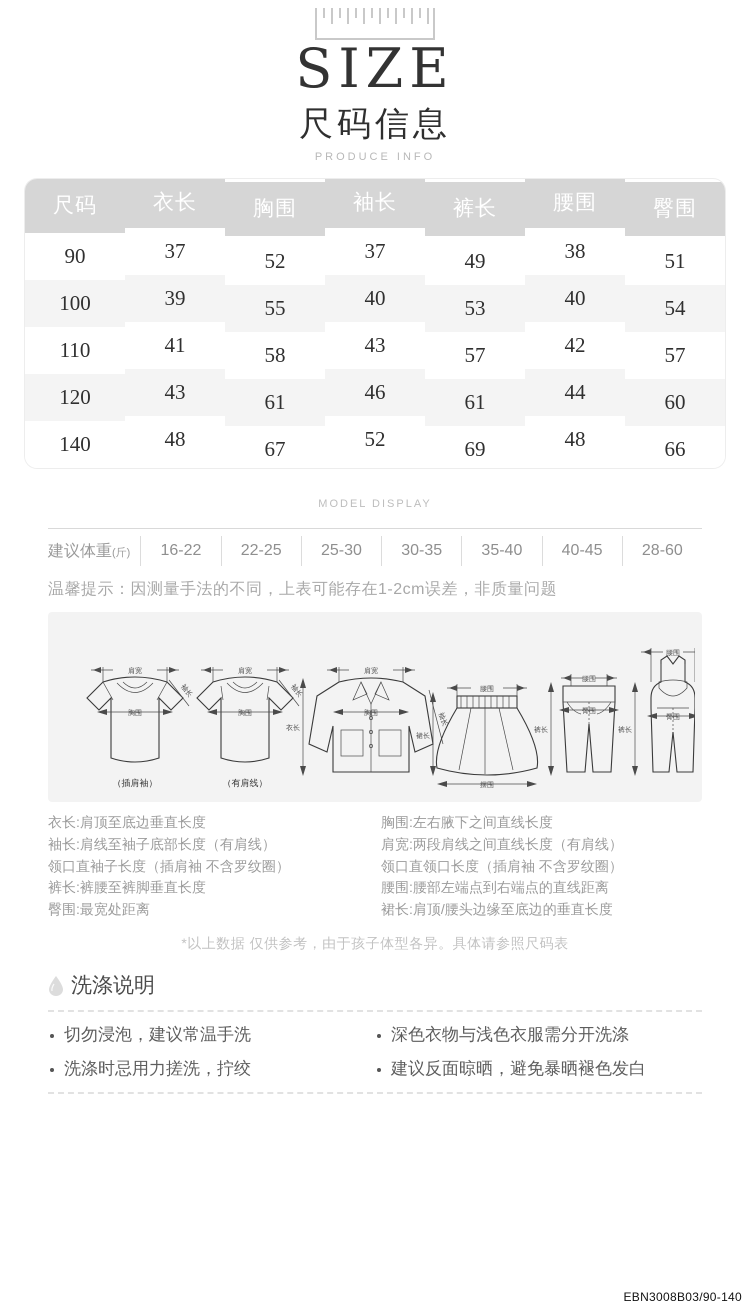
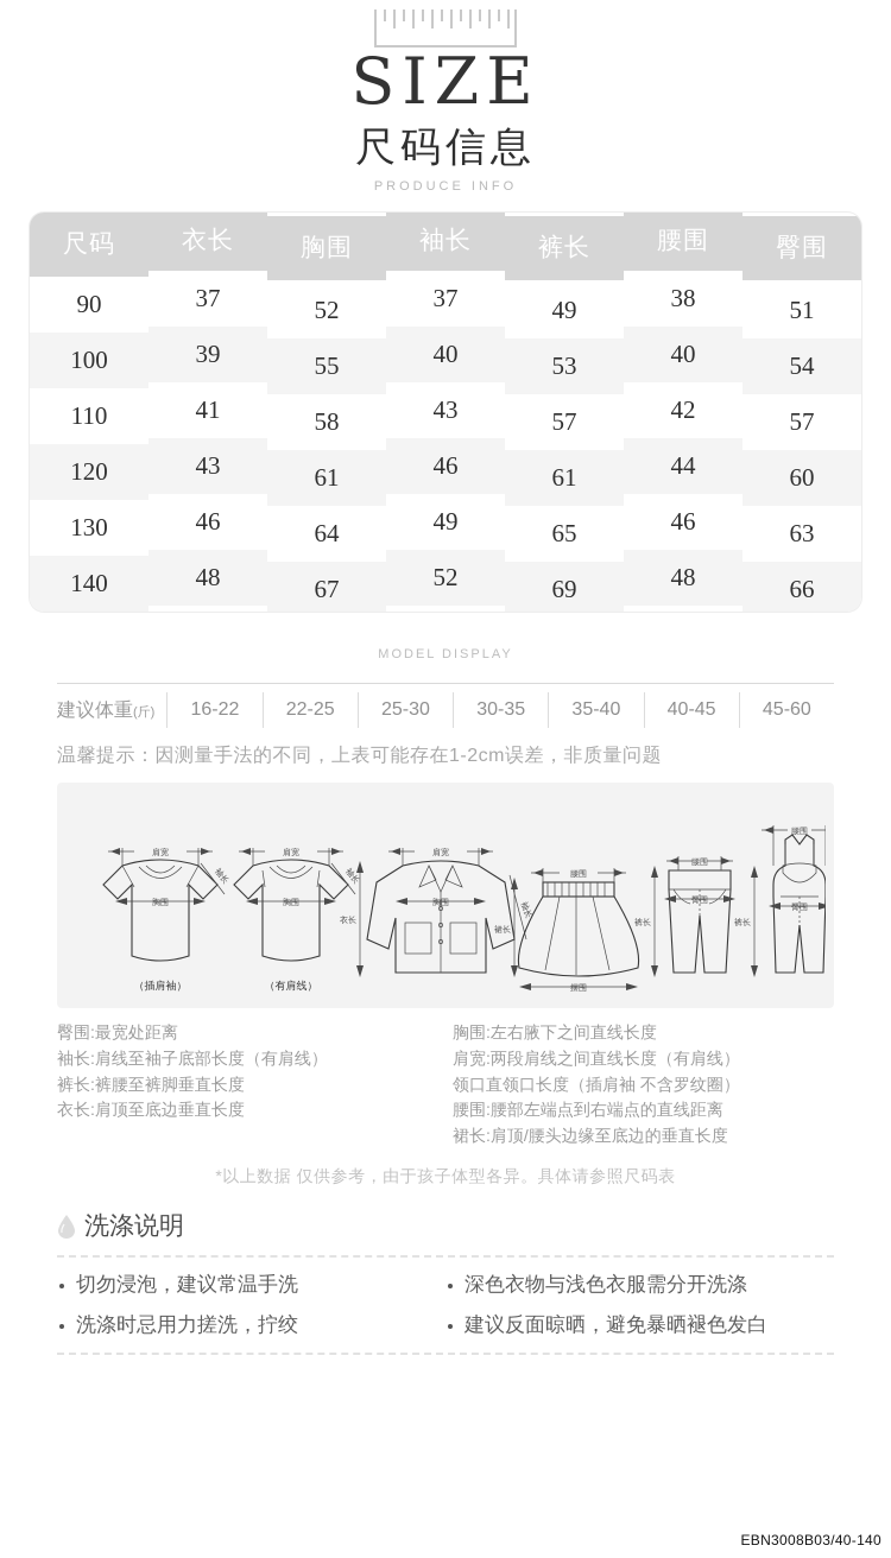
  SIZE
  尺码信息
  PRODUCE INFO
  尺码	衣长	胸围	袖长	裤长	腰围	臀围
  90	37	52	37	49	38	51
  100	39	55	40	53	40	54
  110	41	58	43	57	42	57
  120	43	61	46	61	44	60
+ 130	46	64	49	65	46	63
  140	48	67	52	69	48	66
  MODEL DISPLAY
  建议体重(斤)
  16-22
  22-25
  25-30
  30-35
  35-40
  40-45
- 28-60
+ 45-60
  温馨提示：因测量手法的不同，上表可能存在1-2cm误差，非质量问题
  肩宽
  胸围
  （插肩袖）
  肩宽
  胸围
  （有肩线）
  肩宽
  胸围
  衣长
  腰围
  裙长
  摆围
  腰围
  裤长
  臀围
  腰围
  裤长
  臀围
- 衣长:肩顶至底边垂直长度
+ 臀围:最宽处距离
  袖长:肩线至袖子底部长度（有肩线）
- 领口直袖子长度（插肩袖 不含罗纹圈）
  裤长:裤腰至裤脚垂直长度
- 臀围:最宽处距离
+ 衣长:肩顶至底边垂直长度
  胸围:左右腋下之间直线长度
  肩宽:两段肩线之间直线长度（有肩线）
  领口直领口长度（插肩袖 不含罗纹圈）
  腰围:腰部左端点到右端点的直线距离
  裙长:肩顶/腰头边缘至底边的垂直长度
  *以上数据 仅供参考，由于孩子体型各异。具体请参照尺码表
  洗涤说明
  切勿浸泡，建议常温手洗
  洗涤时忌用力搓洗，拧绞
  深色衣物与浅色衣服需分开洗涤
  建议反面晾晒，避免暴晒褪色发白
- EBN3008B03/90-140
+ EBN3008B03/40-140
